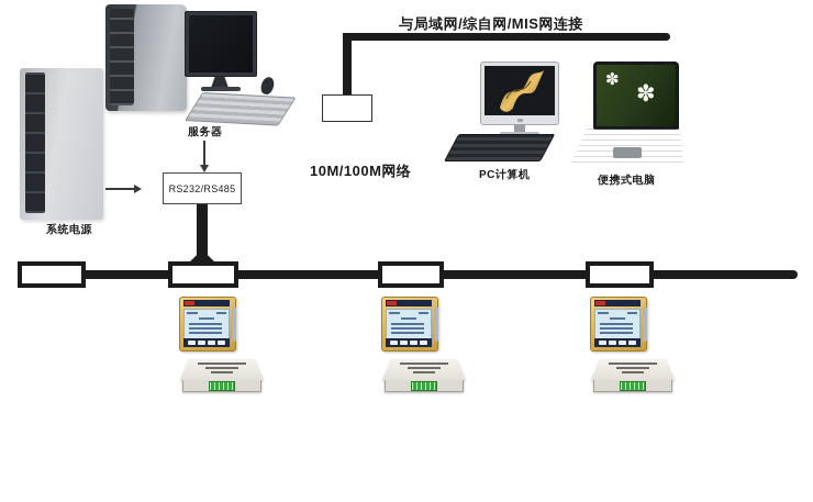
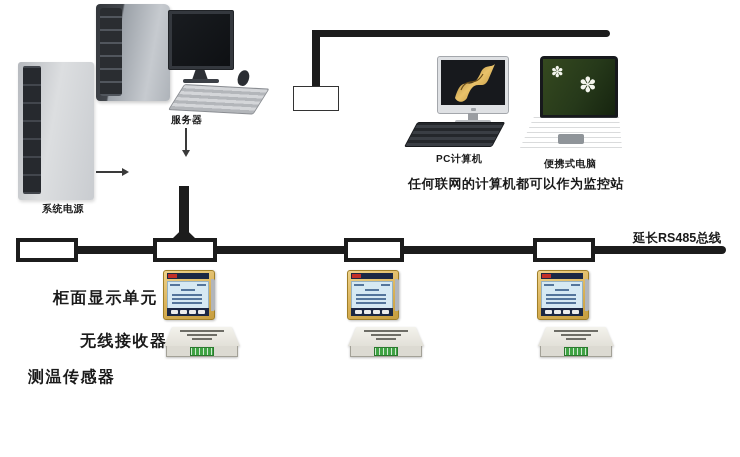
  系统电源
  服务器
- RS232/RS485
- 与局域网/综自网/MIS网连接
- 10M/100M网络
  PC计算机
  ✽
  ✽
  便携式电脑
+ 任何联网的计算机都可以作为监控站
+ 延长RS485总线
+ 柜面显示单元
+ 无线接收器
+ 测温传感器
